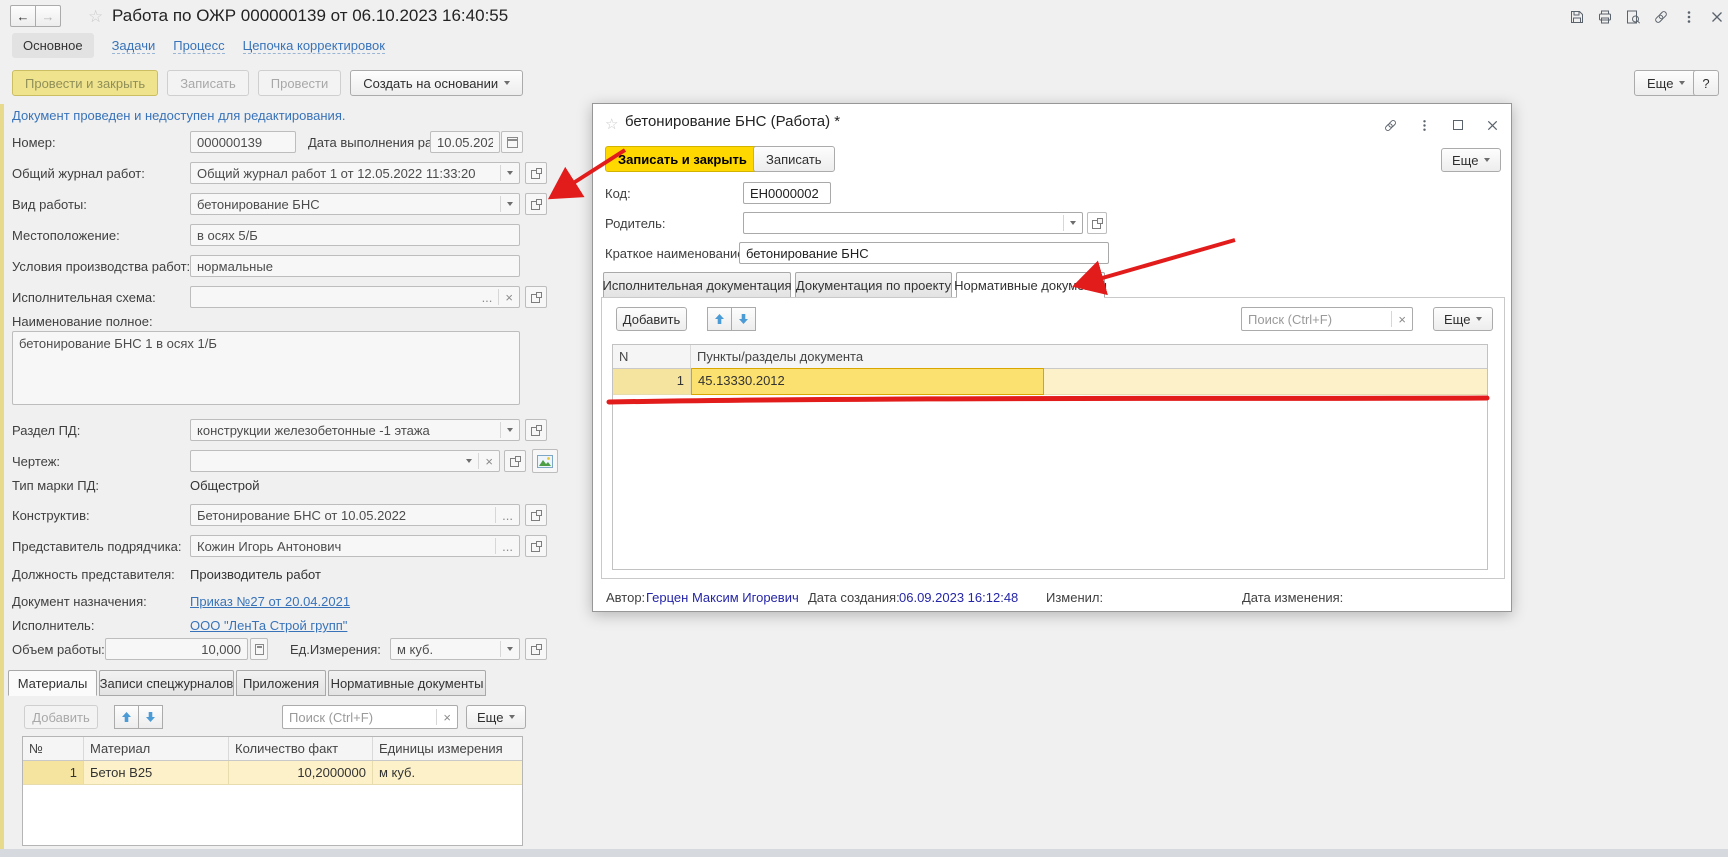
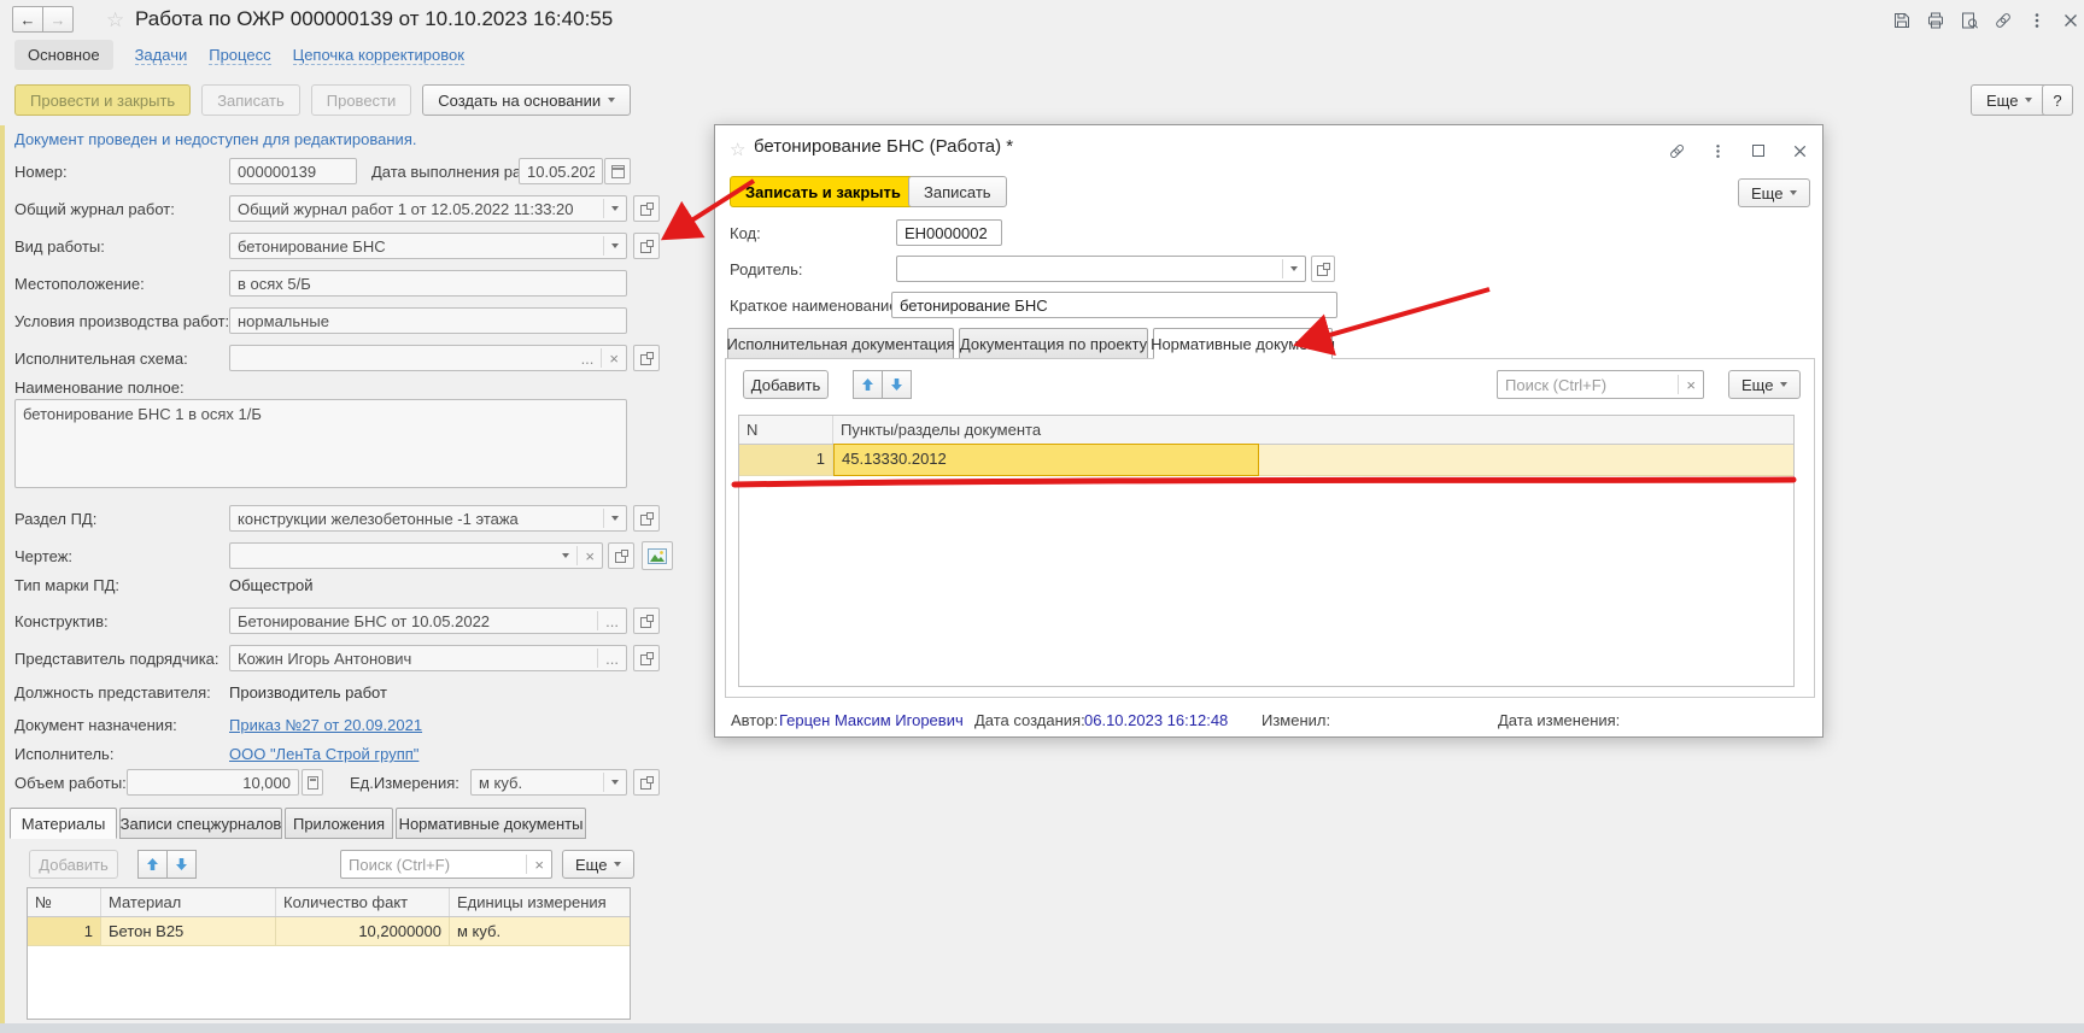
  ←
  →
  ☆
- Работа по ОЖР 000000139 от 06.10.2023 16:40:55
+ Работа по ОЖР 000000139 от 10.10.2023 16:40:55
  Основное
  Задачи
  Процесс
  Цепочка корректировок
  Провести и закрыть
  Записать
  Провести
  Создать на основании
  Еще
  ?
  Документ проведен и недоступен для редактирования.
  Номер:
  000000139
  Дата выполнения ра
  10.05.202
  Общий журнал работ:
  Общий журнал работ 1 от 12.05.2022 11:33:20
  Вид работы:
  бетонирование БНС
  Местоположение:
  в осях 5/Б
  Условия производства работ:
  нормальные
  Исполнительная схема:
  ...
  ×
  Наименование полное:
  бетонирование БНС 1 в осях 1/Б
  Раздел ПД:
  конструкции железобетонные -1 этажа
  Чертеж:
  ×
  Тип марки ПД:
  Общестрой
  Конструктив:
  Бетонирование БНС от 10.05.2022
  ...
  Представитель подрядчика:
  Кожин Игорь Антонович
  ...
  Должность представителя:
  Производитель работ
  Документ назначения:
- Приказ №27 от 20.04.2021
+ Приказ №27 от 20.09.2021
  Исполнитель:
  ООО "ЛенТа Строй групп"
  Объем работы:
  10,000
  Ед.Измерения:
  м куб.
  Материалы
  Записи спецжурналов
  Приложения
  Нормативные документы
  Добавить
  Поиск (Ctrl+F)
  ×
  Еще
  №
  Материал
  Количество факт
  Единицы измерения
  1
  Бетон В25
  10,2000000
  м куб.
  ☆
  бетонирование БНС (Работа) *
  Записать и закрыть
  Записать
  Еще
  Код:
  ЕН0000002
  Родитель:
  Краткое наименовани
  бетонирование БНС
  Исполнительная документация
  Документация по проекту
  Нормативные докумнты
  Добавить
  Поиск (Ctrl+F)
  ×
  Еще
  N
  Пункты/разделы документа
  1
  45.13330.2012
  Автор:
  Герцен Максим Игоревич
  Дата создания:
- 06.09.2023 16:12:48
+ 06.10.2023 16:12:48
  Изменил:
  Дата изменения:
